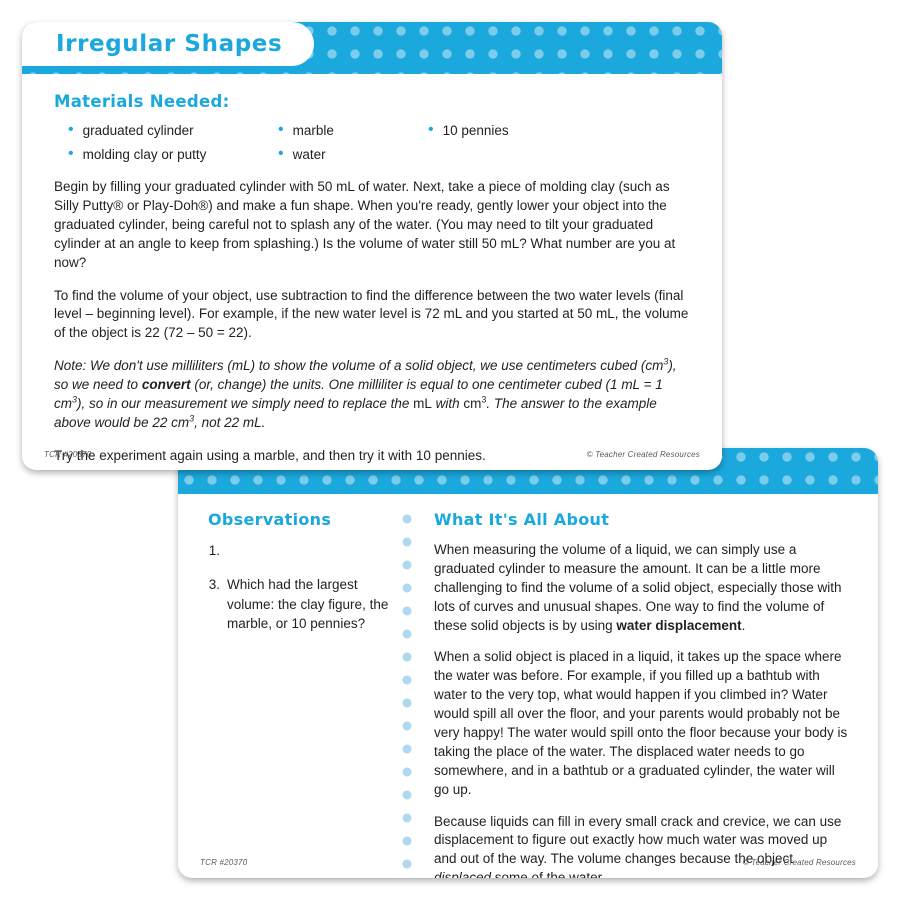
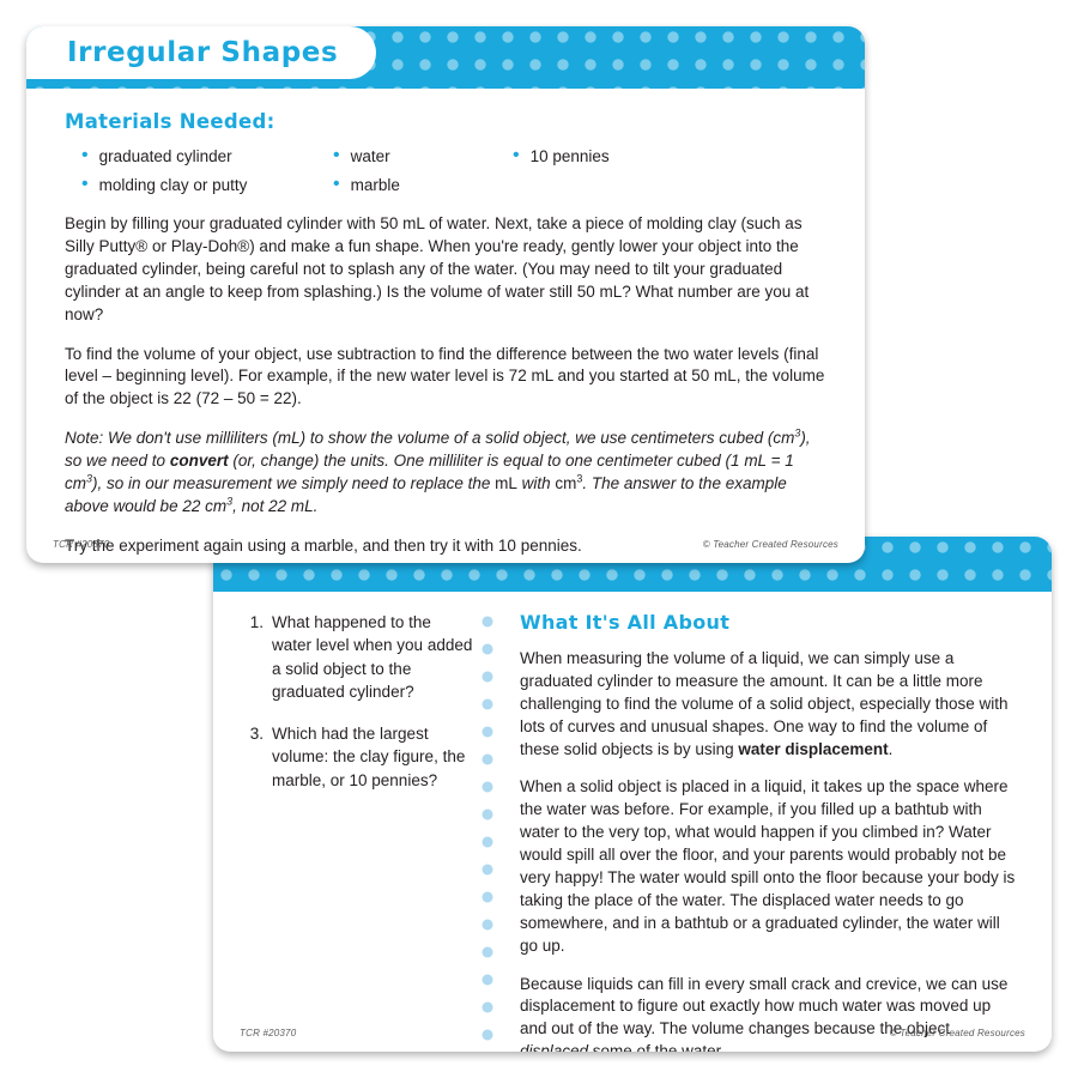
- Observations
  1.
+ What happened to the water level when you added a solid object to the graduated cylinder?
  3.
  Which had the largest volume: the clay figure, the marble, or 10 pennies?
  What It's All About
  When measuring the volume of a liquid, we can simply use a graduated cylinder to measure the amount. It can be a little more challenging to find the volume of a solid object, especially those with lots of curves and unusual shapes. One way to find the volume of these solid objects is by using water displacement.
  When a solid object is placed in a liquid, it takes up the space where the water was before. For example, if you filled up a bathtub with water to the very top, what would happen if you climbed in? Water would spill all over the floor, and your parents would probably not be very happy! The water would spill onto the floor because your body is taking the place of the water. The displaced water needs to go somewhere, and in a bathtub or a graduated cylinder, the water will go up.
  Because liquids can fill in every small crack and crevice, we can use displacement to figure out exactly how much water was moved up and out of the way. The volume changes because the object displaced some of the water.
  TCR #20370
  © Teacher Created Resources
  Irregular Shapes
  Materials Needed:
  •
  graduated cylinder
  •
  molding clay or putty
  •
- marble
+ water
  •
- water
+ marble
  •
  10 pennies
  Begin by filling your graduated cylinder with 50 mL of water. Next, take a piece of molding clay (such as Silly Putty® or Play-Doh®) and make a fun shape. When you're ready, gently lower your object into the graduated cylinder, being careful not to splash any of the water. (You may need to tilt your graduated cylinder at an angle to keep from splashing.) Is the volume of water still 50 mL? What number are you at now?
  To find the volume of your object, use subtraction to find the difference between the two water levels (final level – beginning level). For example, if the new water level is 72 mL and you started at 50 mL, the volume of the object is 22 (72 – 50 = 22).
  Note: We don't use milliliters (mL) to show the volume of a solid object, we use centimeters cubed (cm3), so we need to convert (or, change) the units. One milliliter is equal to one centimeter cubed (1 mL = 1 cm3), so in our measurement we simply need to replace the mL with cm3. The answer to the example above would be 22 cm3, not 22 mL.
  Try the experiment again using a marble, and then try it with 10 pennies.
  TCR #20370
  © Teacher Created Resources
